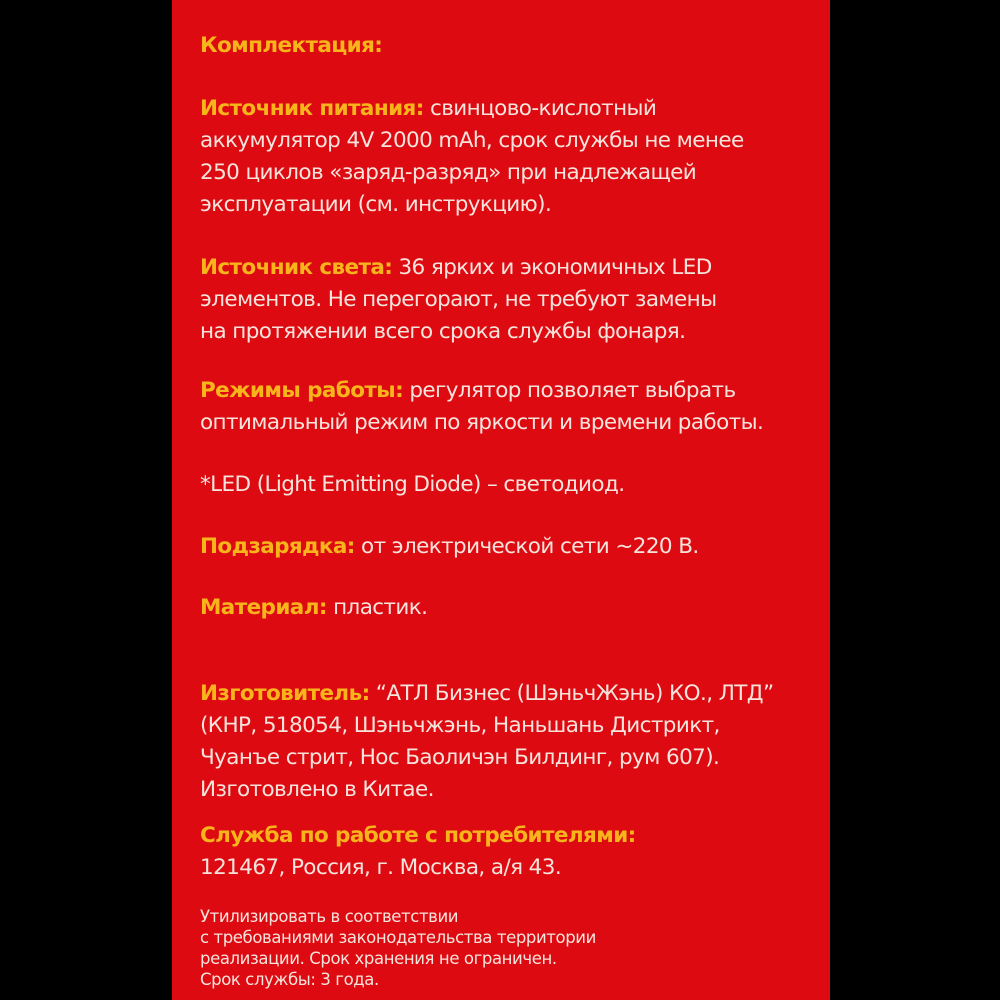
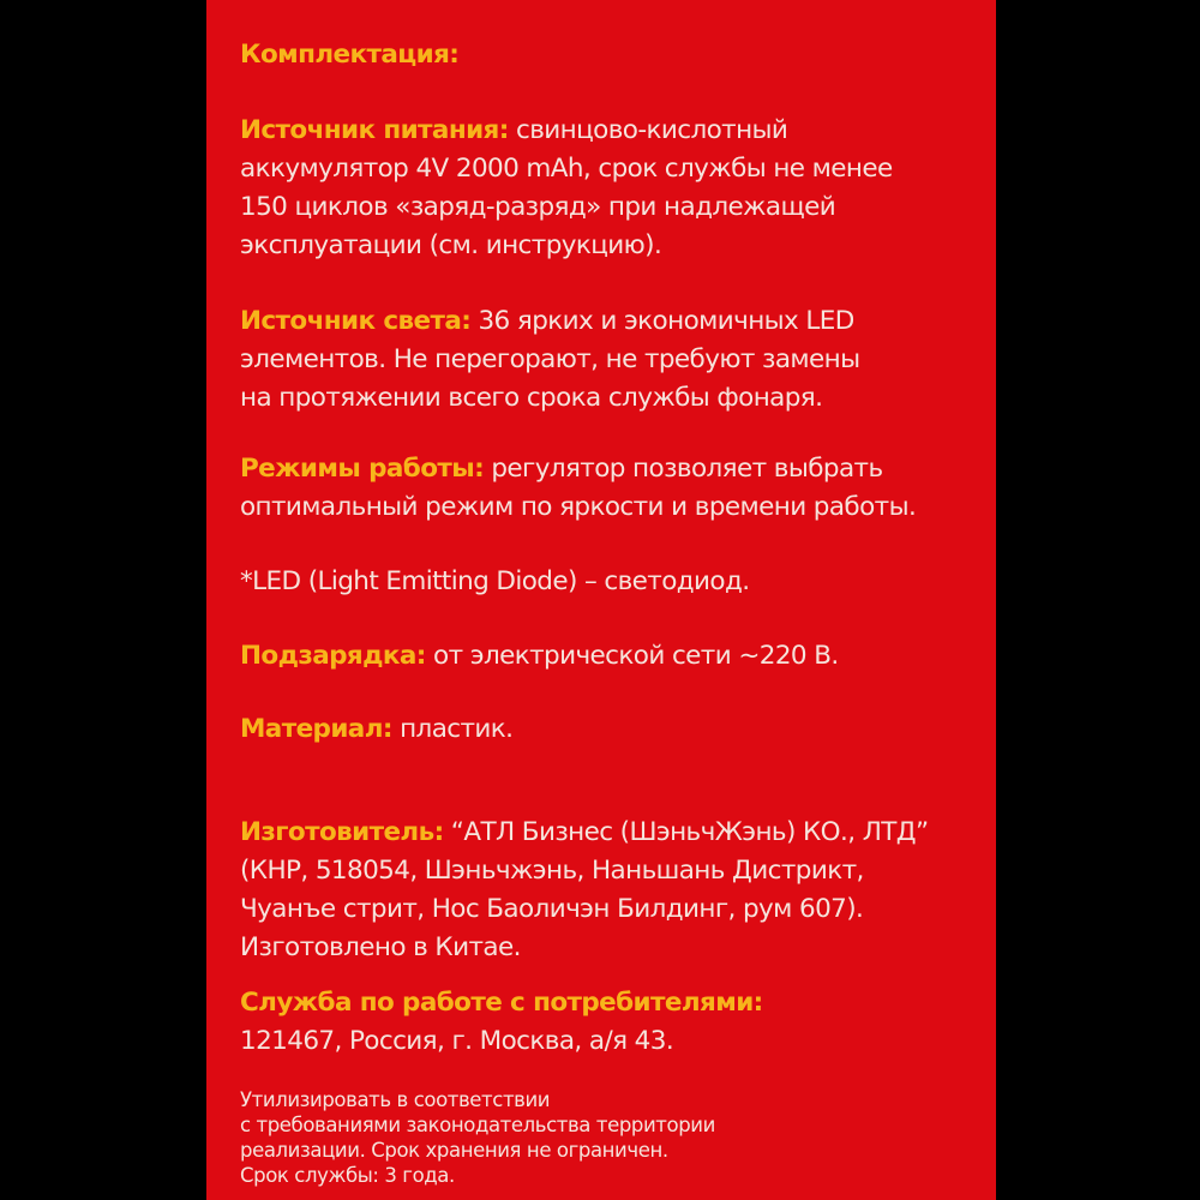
  Комплектация:
  Источник питания: свинцово-кислотный
  аккумулятор 4V 2000 mAh, срок службы не менее
- 250 циклов «заряд-разряд» при надлежащей
+ 150 циклов «заряд-разряд» при надлежащей
  эксплуатации (см. инструкцию).
  Источник света: 36 ярких и экономичных LED
  элементов. Не перегорают, не требуют замены
  на протяжении всего срока службы фонаря.
  Режимы работы: регулятор позволяет выбрать
  оптимальный режим по яркости и времени работы.
  *LED (Light Emitting Diode) – светодиод.
  Подзарядка: от электрической сети ~220 В.
  Материал: пластик.
  Изготовитель: “АТЛ Бизнес (ШэньчЖэнь) КО., ЛТД”
  (КНР, 518054, Шэньчжэнь, Наньшань Дистрикт,
  Чуанъе стрит, Нос Баоличэн Билдинг, рум 607).
  Изготовлено в Китае.
  Служба по работе с потребителями:
  121467, Россия, г. Москва, а/я 43.
  Утилизировать в соответствии
  с требованиями законодательства территории
  реализации. Срок хранения не ограничен.
  Срок службы: 3 года.
